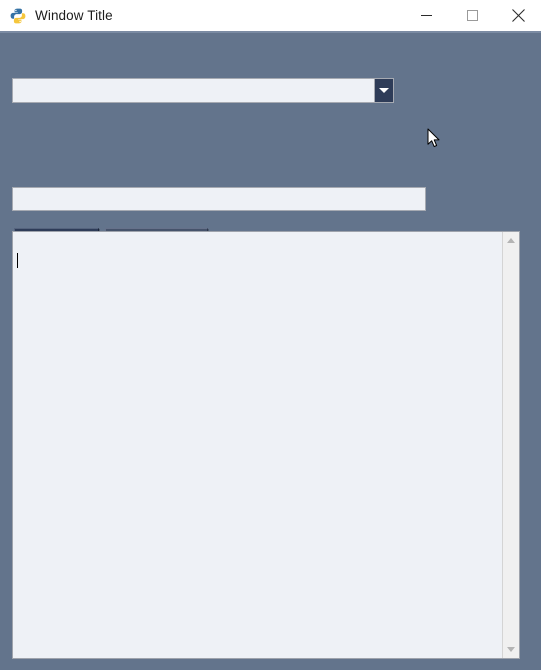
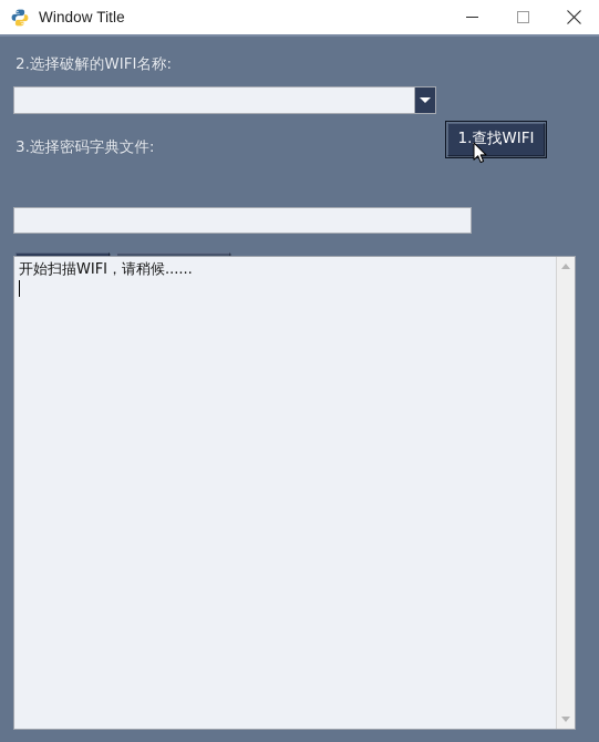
  Window Title
+ 2.选择破解的WIFI名称:
+ 1.查找WIFI
+ 3.选择密码字典文件:
+ 开始扫描WIFI，请稍候......
